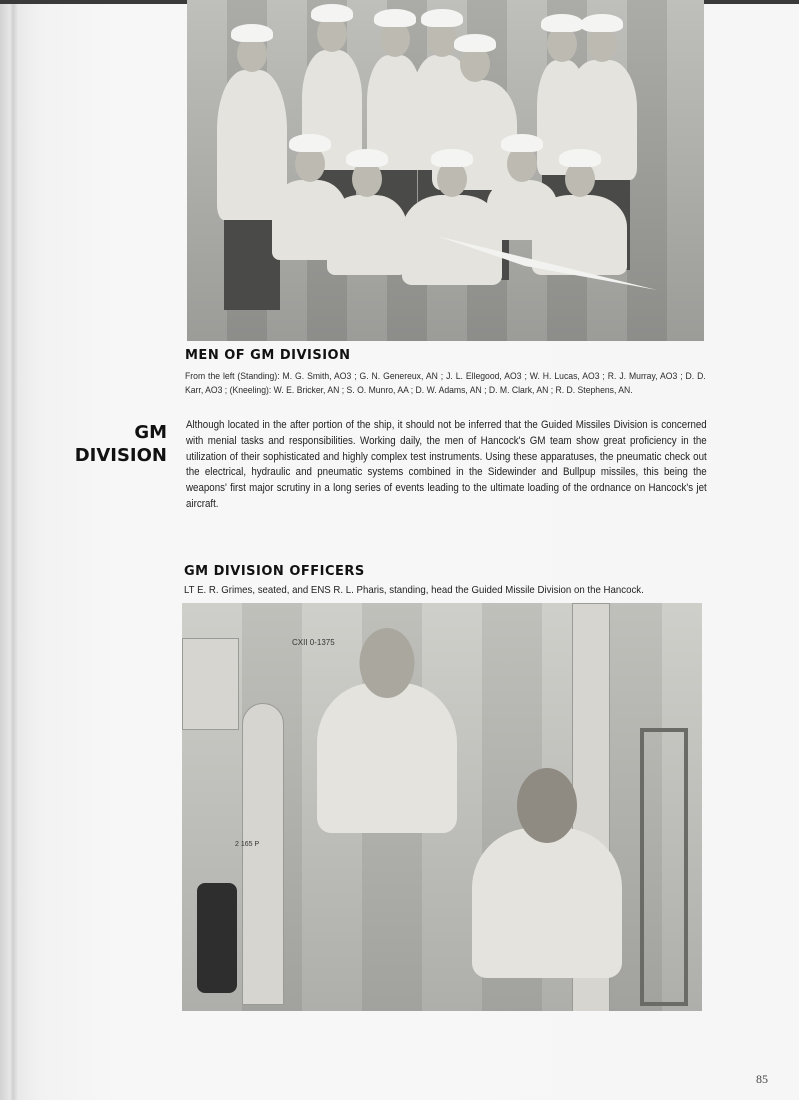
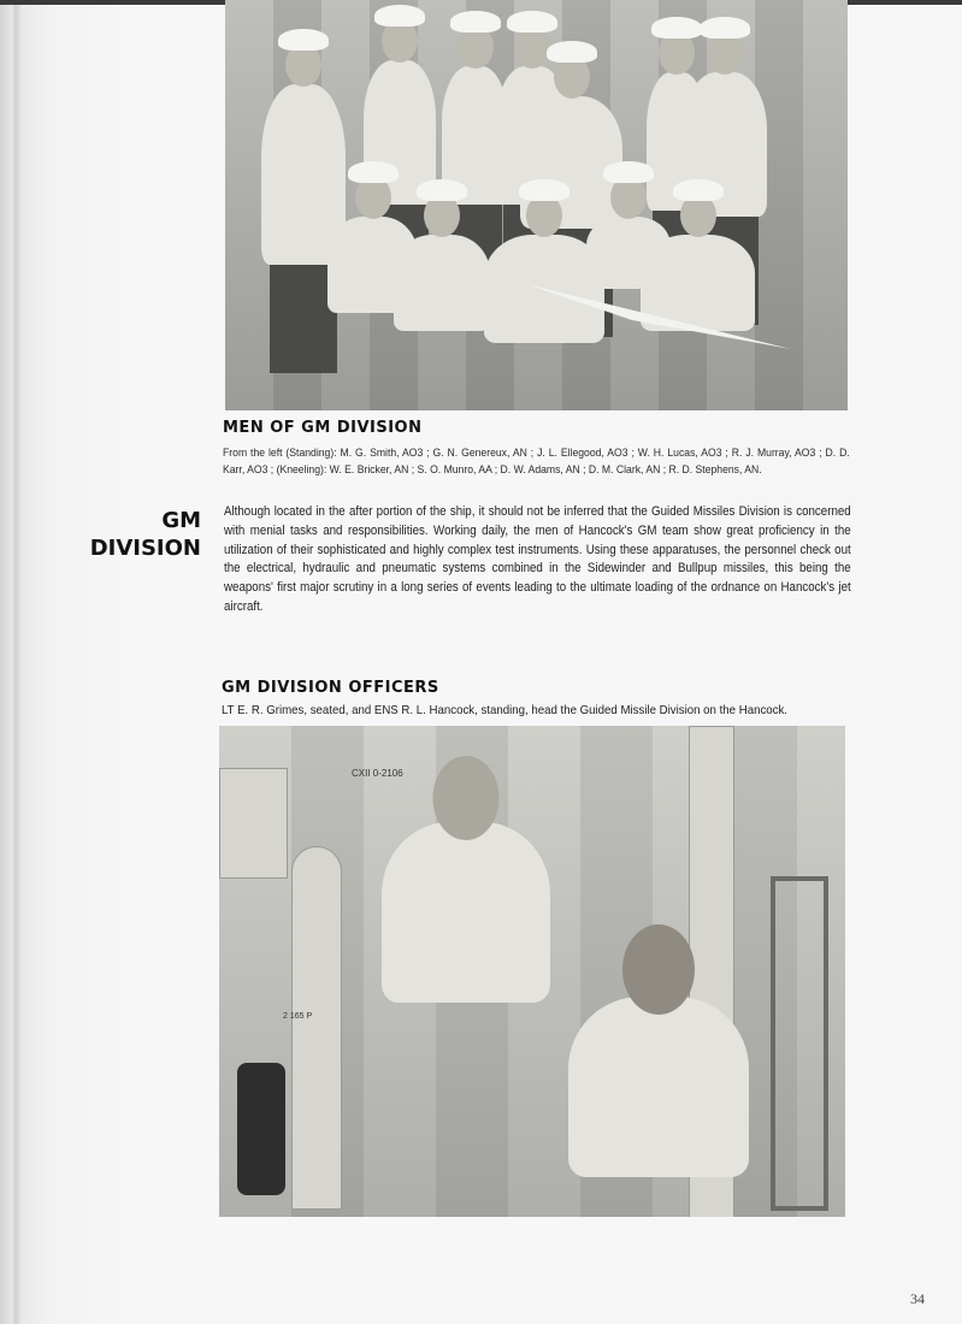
  MEN OF GM DIVISION
  From the left (Standing): M. G. Smith, AO3 ; G. N. Genereux, AN ; J. L. Ellegood, AO3 ; W. H. Lucas, AO3 ; R. J. Murray, AO3 ; D. D. Karr, AO3 ; (Kneeling): W. E. Bricker, AN ; S. O. Munro, AA ; D. W. Adams, AN ; D. M. Clark, AN ; R. D. Stephens, AN.
  GM
  DIVISION
- Although located in the after portion of the ship, it should not be inferred that the Guided Missiles Division is concerned with menial tasks and responsibilities. Working daily, the men of Hancock's GM team show great proficiency in the utilization of their sophisticated and highly complex test instruments. Using these apparatuses, the pneumatic check out the electrical, hydraulic and pneumatic systems combined in the Sidewinder and Bullpup missiles, this being the weapons' first major scrutiny in a long series of events leading to the ultimate loading of the ordnance on Hancock's jet aircraft.
+ Although located in the after portion of the ship, it should not be inferred that the Guided Missiles Division is concerned with menial tasks and responsibilities. Working daily, the men of Hancock's GM team show great proficiency in the utilization of their sophisticated and highly complex test instruments. Using these apparatuses, the personnel check out the electrical, hydraulic and pneumatic systems combined in the Sidewinder and Bullpup missiles, this being the weapons' first major scrutiny in a long series of events leading to the ultimate loading of the ordnance on Hancock's jet aircraft.
  GM DIVISION OFFICERS
- LT E. R. Grimes, seated, and ENS R. L. Pharis, standing, head the Guided Missile Division on the Hancock.
+ LT E. R. Grimes, seated, and ENS R. L. Hancock, standing, head the Guided Missile Division on the Hancock.
- CXII 0-1375
+ CXII 0-2106
- 85
+ 34
